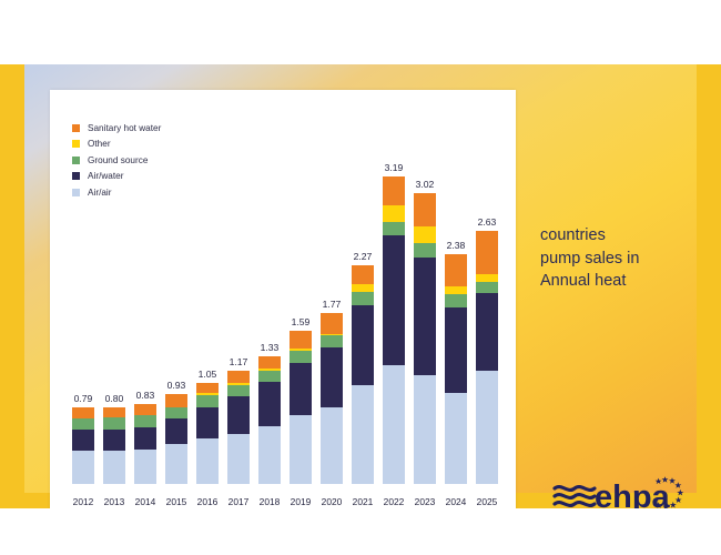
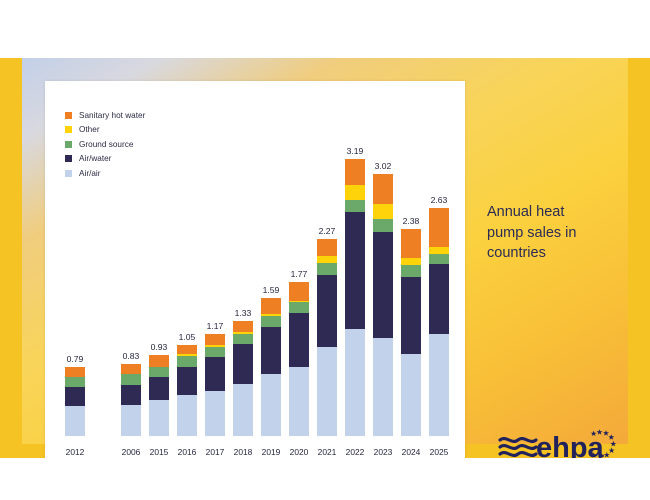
  Sanitary hot water
  Other
  Ground source
  Air/water
  Air/air
  0.79
  2012
- 0.80
- 2013
  0.83
- 2014
+ 2006
  0.93
  2015
  1.05
  2016
  1.17
  2017
  1.33
  2018
  1.59
  2019
  1.77
  2020
  2.27
  2021
  3.19
  2022
  3.02
  2023
  2.38
  2024
  2.63
  2025
- countries
+ Annual heat
  pump sales in
- Annual heat
+ countries
  ehpa
